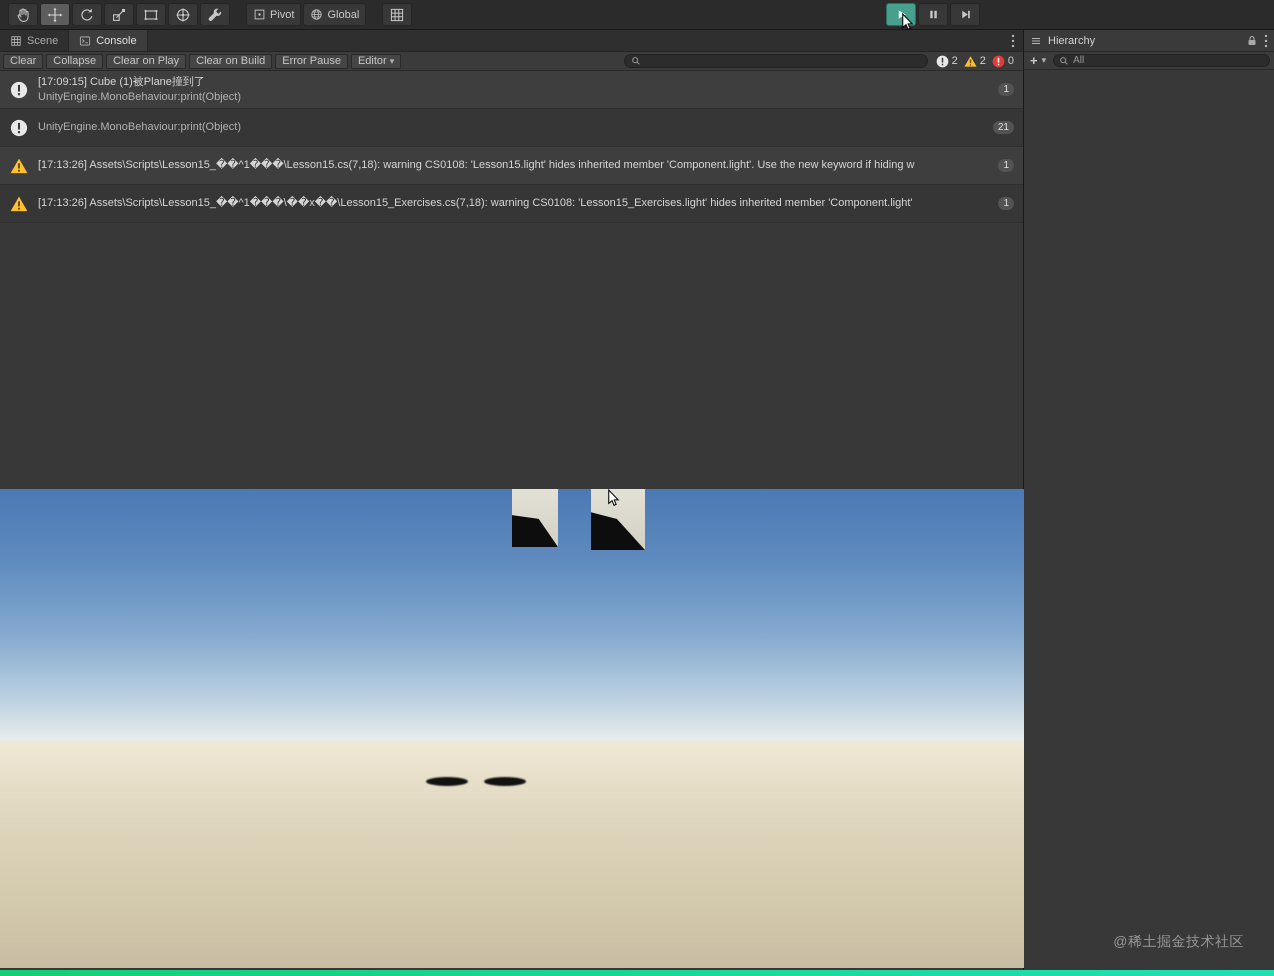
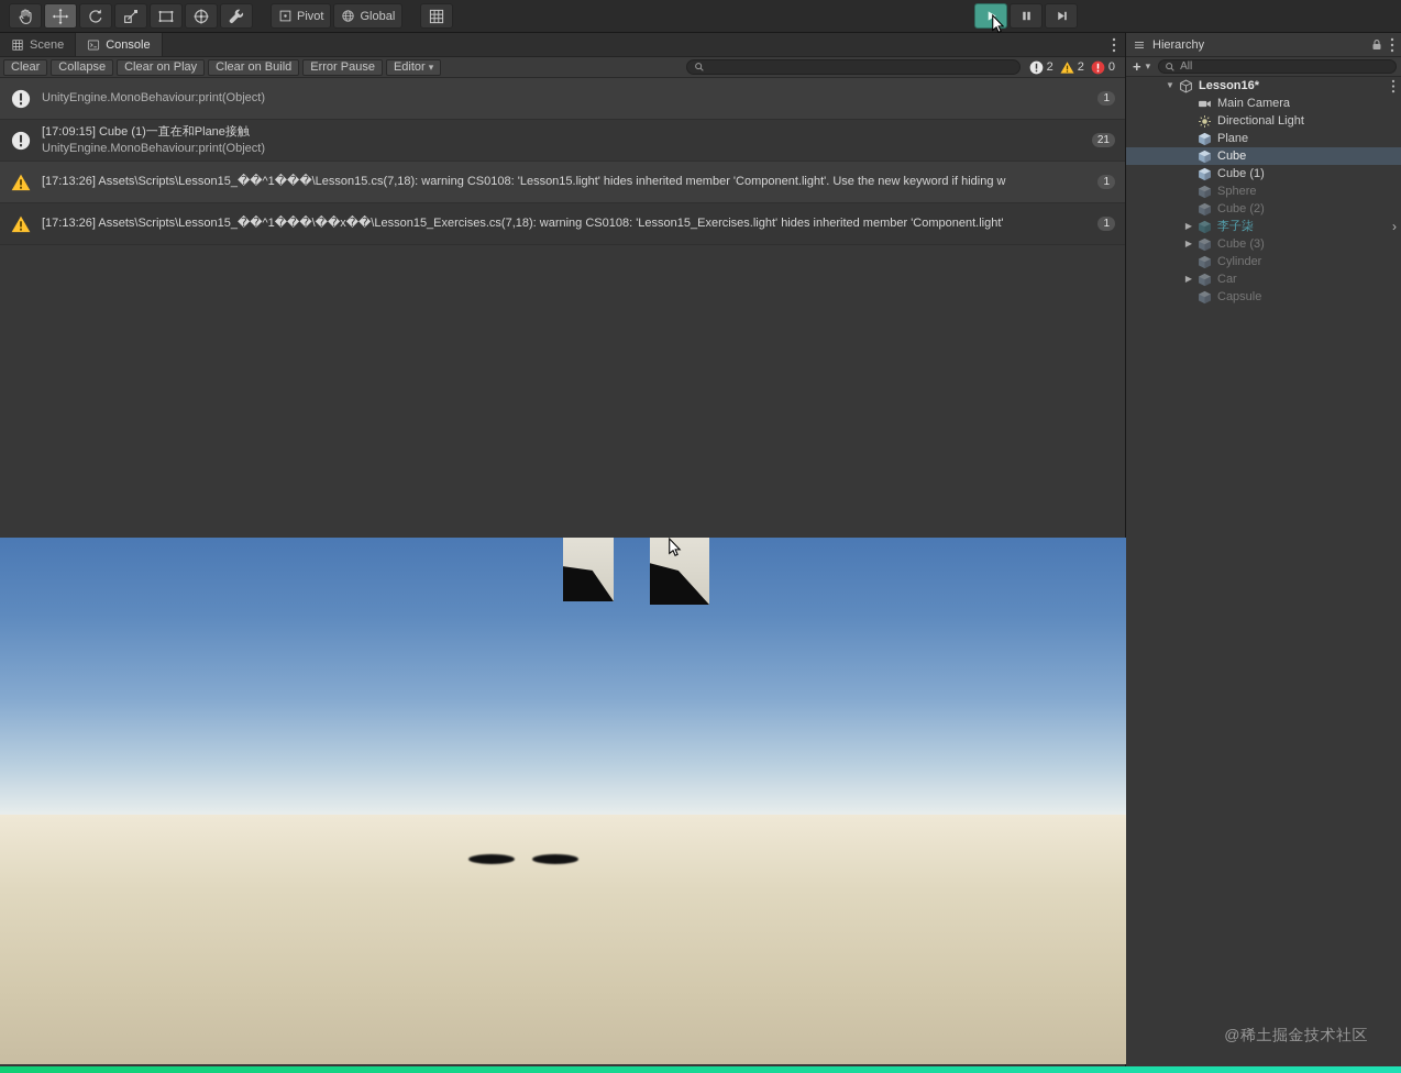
  Pivot
  Global
  Scene
  Console
  Clear
  Collapse
  Clear on Play
  Clear on Build
  Error Pause
  Editor
  2
  2
  0
- [17:09:15] Cube (1)被Plane撞到了
  UnityEngine.MonoBehaviour:print(Object)
  1
+ [17:09:15] Cube (1)一直在和Plane接触
  UnityEngine.MonoBehaviour:print(Object)
  21
  [17:13:26] Assets\Scripts\Lesson15_��^1���\Lesson15.cs(7,18): warning CS0108: 'Lesson15.light' hides inherited member 'Component.light'. Use the new keyword if hiding w
  1
  [17:13:26] Assets\Scripts\Lesson15_��^1���\��x��\Lesson15_Exercises.cs(7,18): warning CS0108: 'Lesson15_Exercises.light' hides inherited member 'Component.light'
  1
  Hierarchy
  All
+ Lesson16*
+ Main Camera
+ Directional Light
+ Plane
+ Cube
+ Cube (1)
+ Sphere
+ Cube (2)
+ 李子柒
+ Cube (3)
+ Cylinder
+ Car
+ Capsule
  @稀土掘金技术社区
